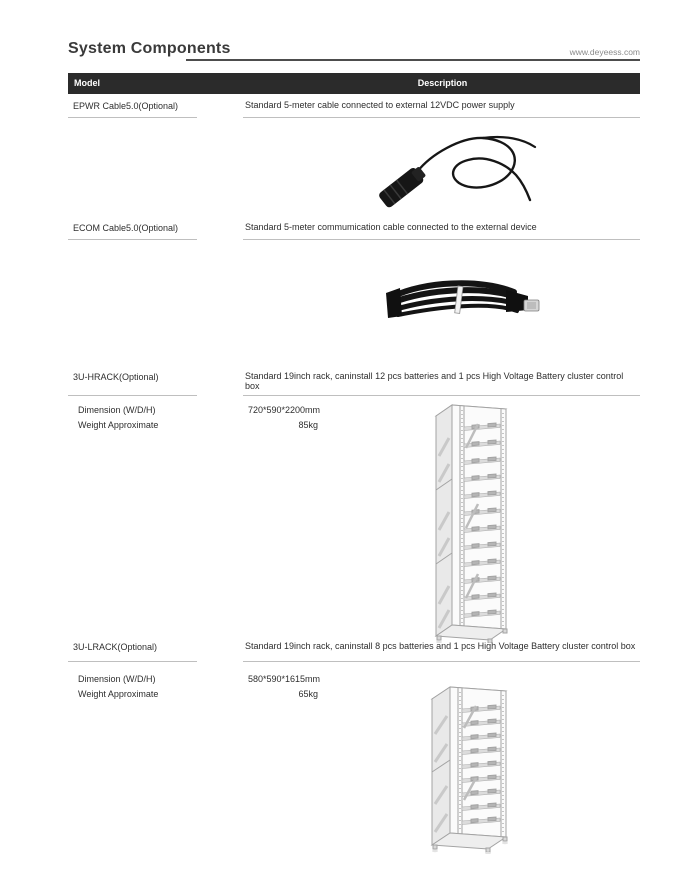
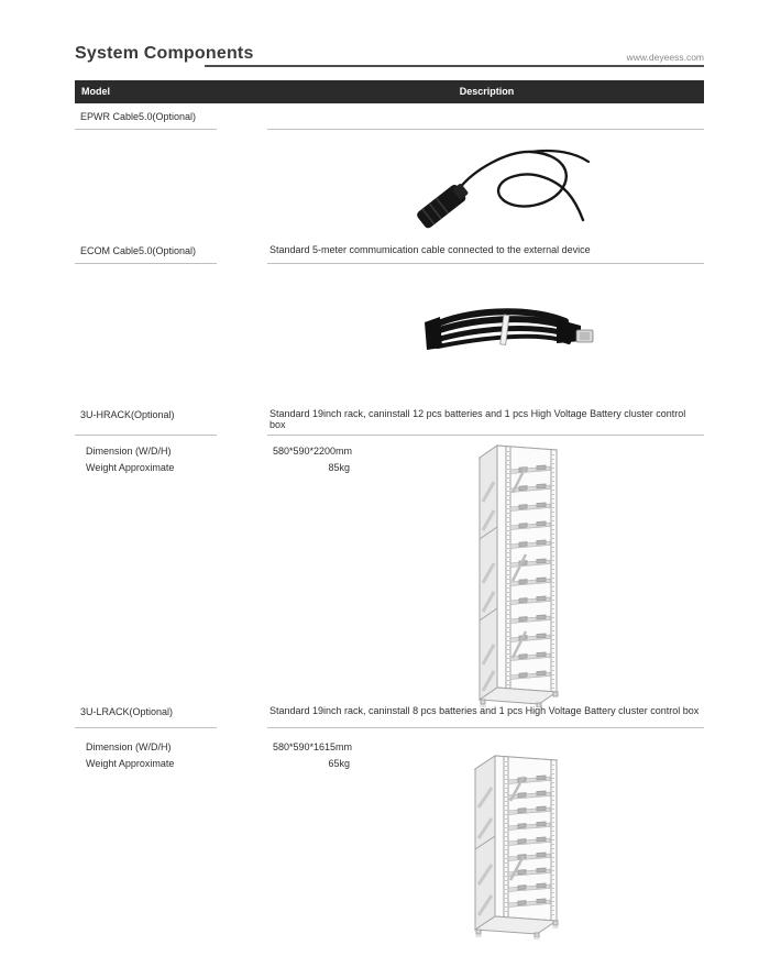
  System Components
  www.deyeess.com
  Model
  Description
  EPWR Cable5.0(Optional)
- Standard 5-meter cable connected to external 12VDC power supply
  ECOM Cable5.0(Optional)
  Standard 5-meter commumication cable connected to the external device
  3U-HRACK(Optional)
  Standard 19inch rack, caninstall 12 pcs batteries and 1 pcs High Voltage Battery cluster control box
  Dimension (W/D/H)
- 720*590*2200mm
+ 580*590*2200mm
  Weight Approximate
  85kg
  3U-LRACK(Optional)
  Standard 19inch rack, caninstall 8 pcs batteries and 1 pcs High Voltage Battery cluster control box
  Dimension (W/D/H)
  580*590*1615mm
  Weight Approximate
  65kg
